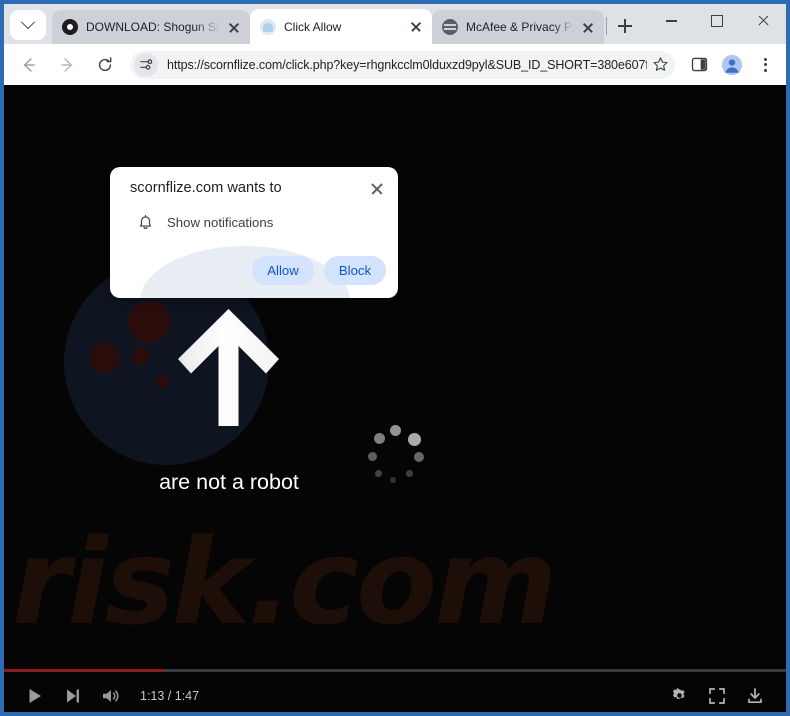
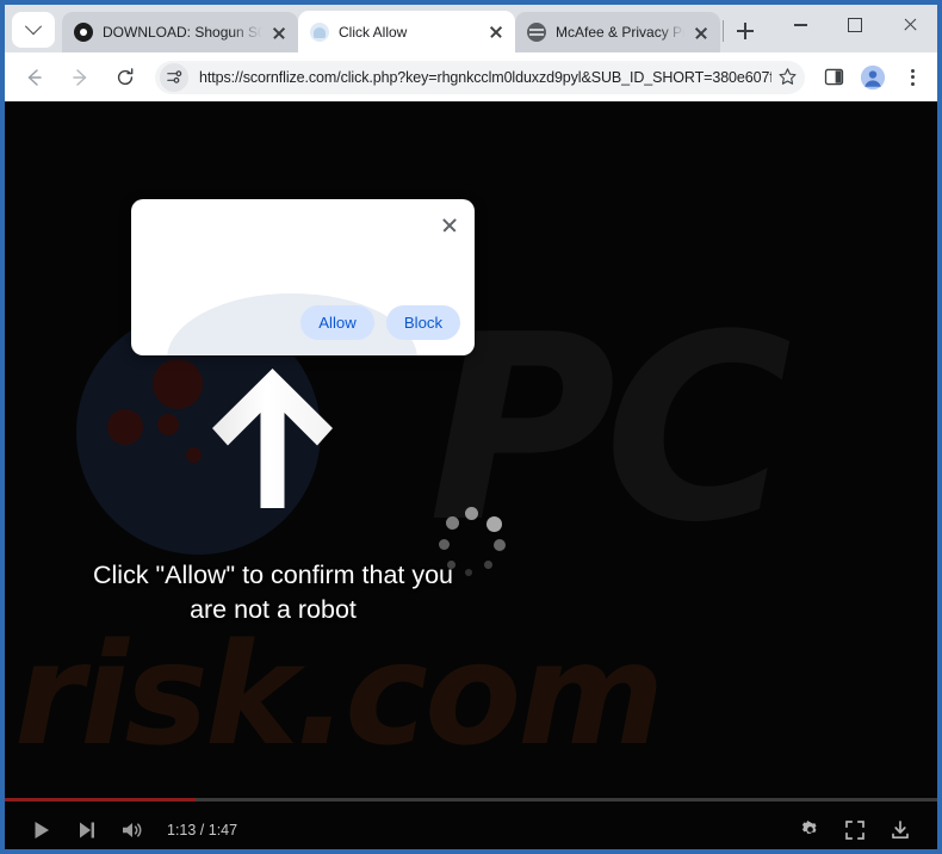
  DOWNLOAD: Shogun S0
  Click Allow
  McAfee & Privacy P
  https://scornflize.com/click.php?key=rhgnkcclm0lduxzd9pyl&SUB_ID_SHORT=380e607
+ PC
  risk.com
+ Click "Allow" to confirm that you
  are not a robot
  1:13 / 1:47
- scornflize.com wants to
- Show notifications
  Allow
  Block
